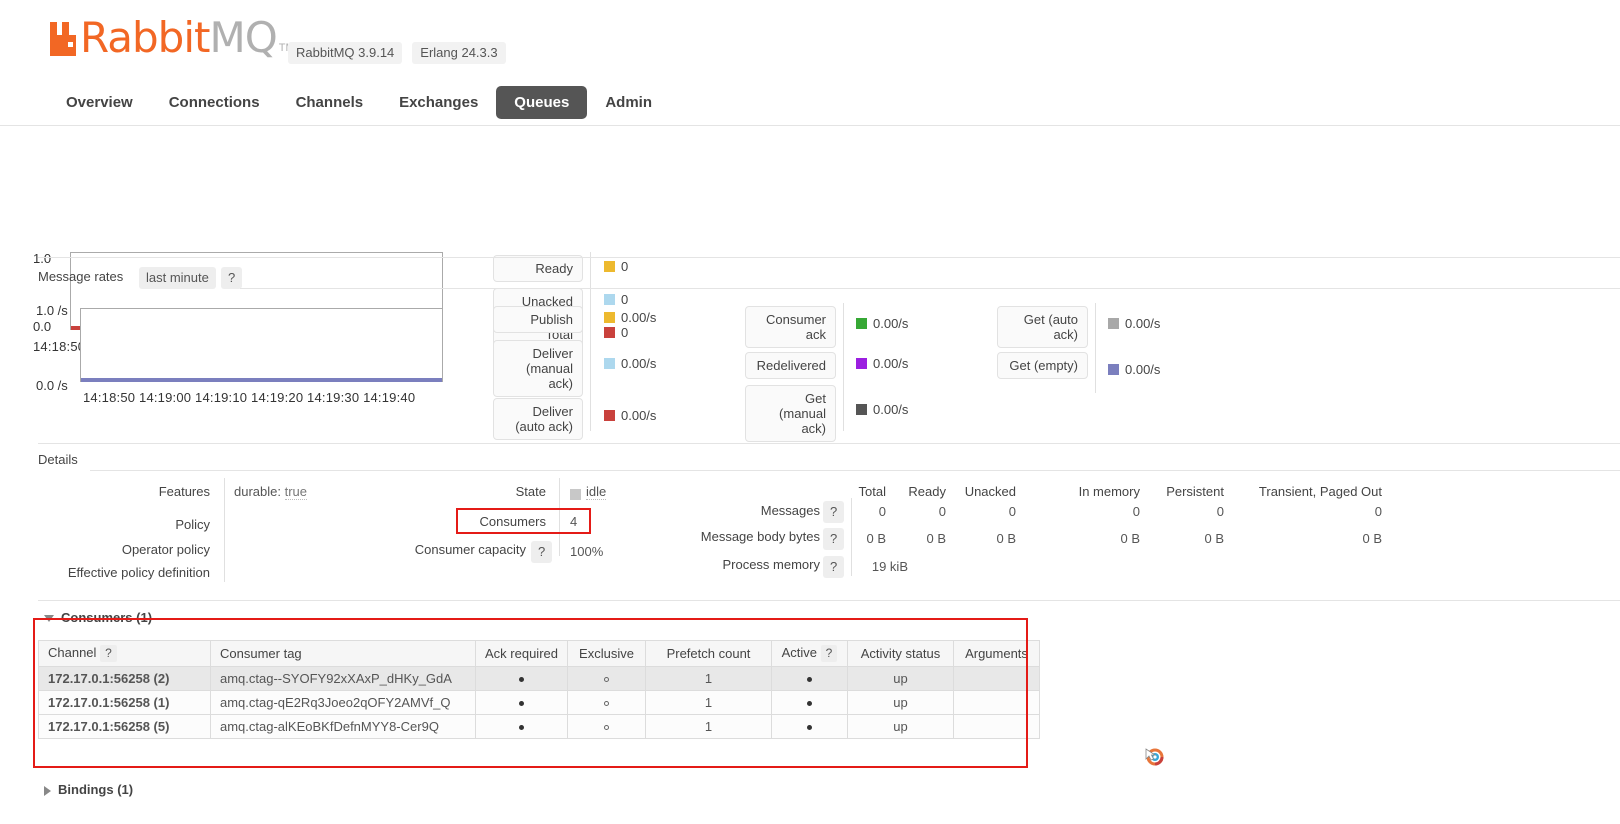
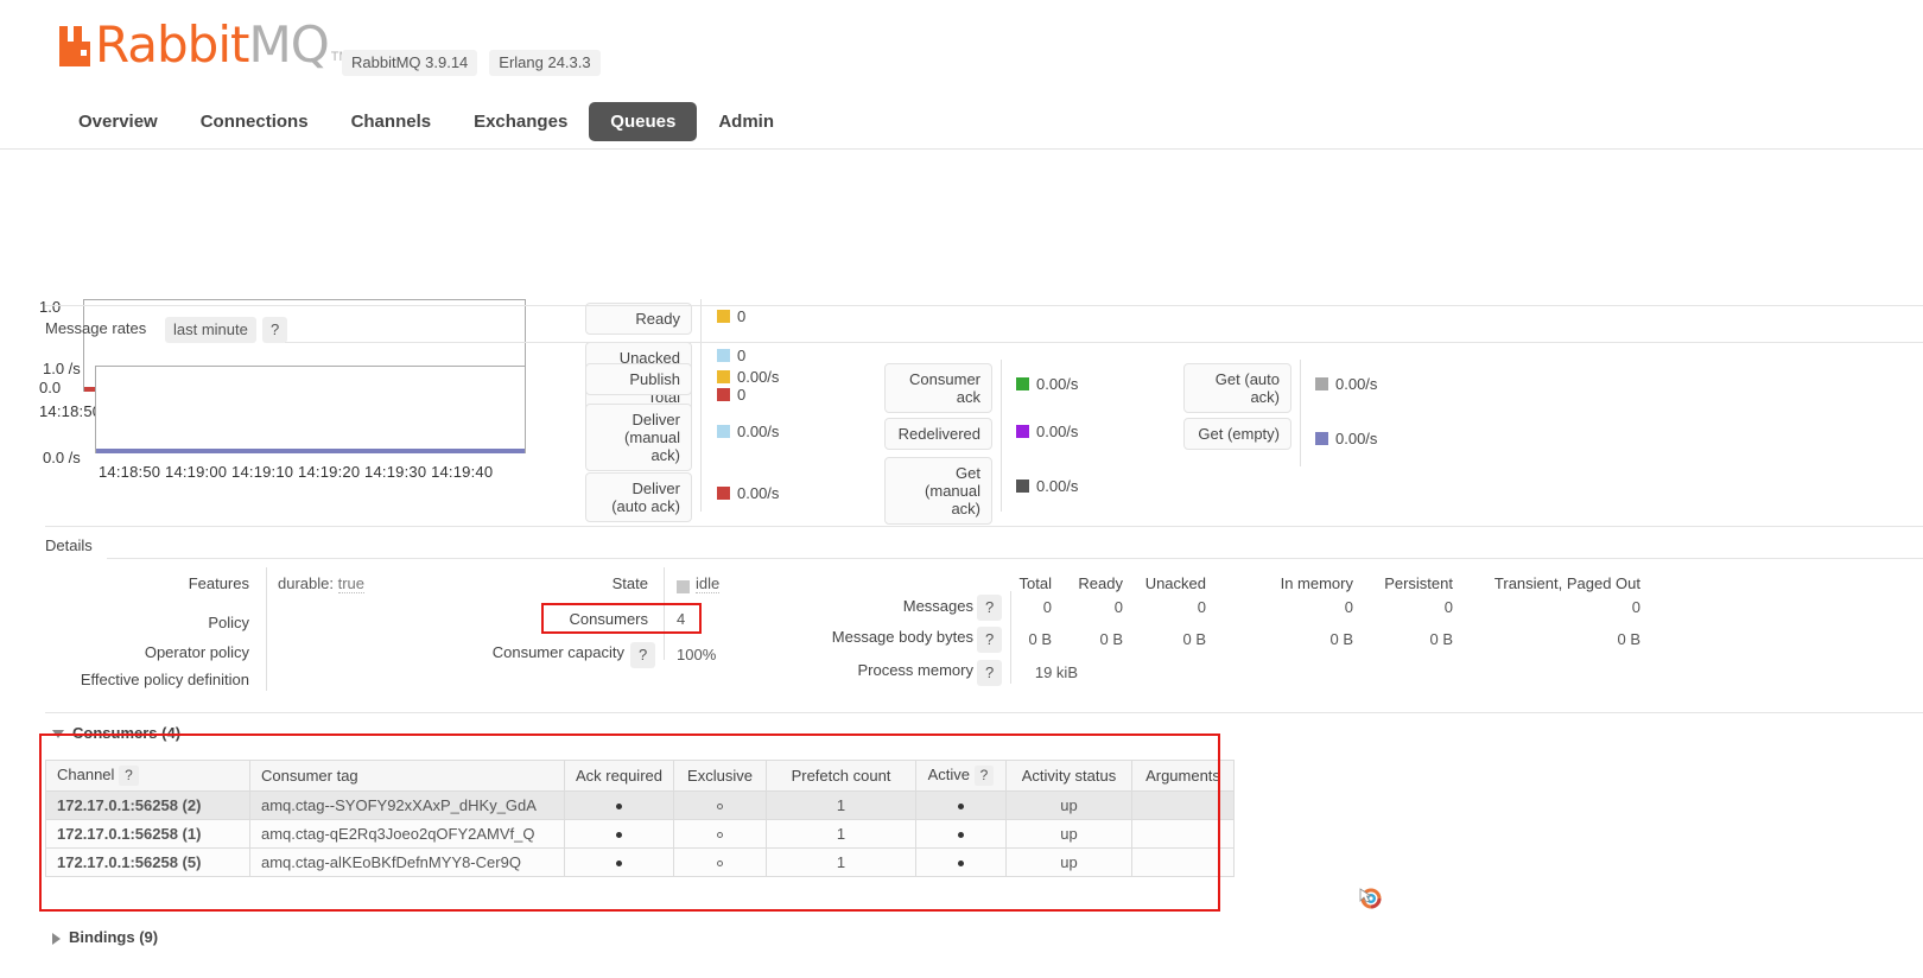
  RabbitMQ
  RabbitMQ 3.9.14
  Erlang 24.3.3
  Overview
  Connections
  Channels
  Exchanges
  Queues
  Admin
  1.0
  0.0
  Ready
  0
  Unacked
  0
  Total
  0
  Message rates
  last minute
  ?
  1.0 /s
  0.0 /s
  14:18:50 14:19:00 14:19:10 14:19:20 14:19:30 14:19:40
  Publish
  0.00/s
  Deliver (manual ack)
  0.00/s
  Deliver (auto ack)
  0.00/s
  Consumer ack
  0.00/s
  Redelivered
  0.00/s
  Get (manual ack)
  0.00/s
  Get (auto ack)
  0.00/s
  Get (empty)
  0.00/s
  Details
  Features
  Policy
  Operator policy
  Effective policy definition
  durable: true
  State
  idle
  Consumers
  4
  Consumer capacity
  ?
  100%
  Total
  Ready
  Unacked
  In memory
  Persistent
  Transient, Paged Out
  Messages
  ?
  0
  0
  0
  0
  0
  0
  Message body bytes
  ?
  0 B
  0 B
  0 B
  0 B
  0 B
  0 B
  Process memory
  ?
  19 kiB
- Consumers (1)
+ Consumers (4)
  Channel ?	Consumer tag	Ack required	Exclusive	Prefetch count	Active ?	Activity status	Arguments
  172.17.0.1:56258 (2)	amq.ctag--SYOFY92xXAxP_dHKy_GdA			1		up
  172.17.0.1:56258 (1)	amq.ctag-qE2Rq3Joeo2qOFY2AMVf_Q			1		up
  172.17.0.1:56258 (5)	amq.ctag-alKEoBKfDefnMYY8-Cer9Q			1		up
- Bindings (1)
+ Bindings (9)
